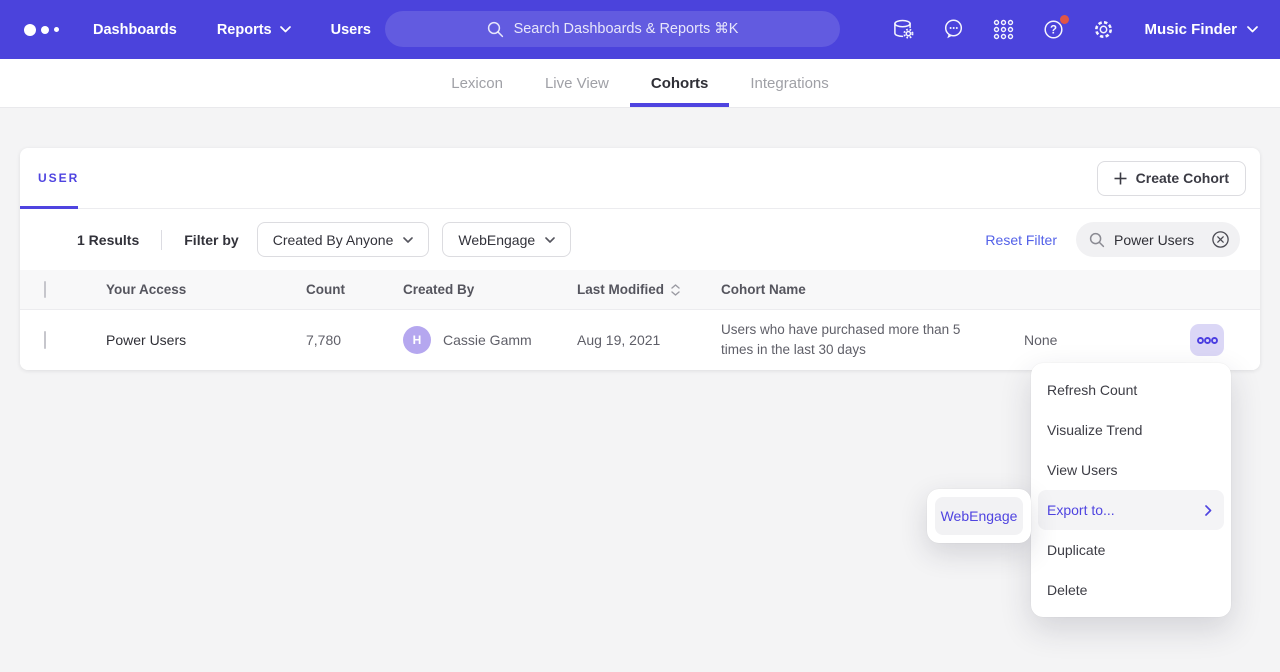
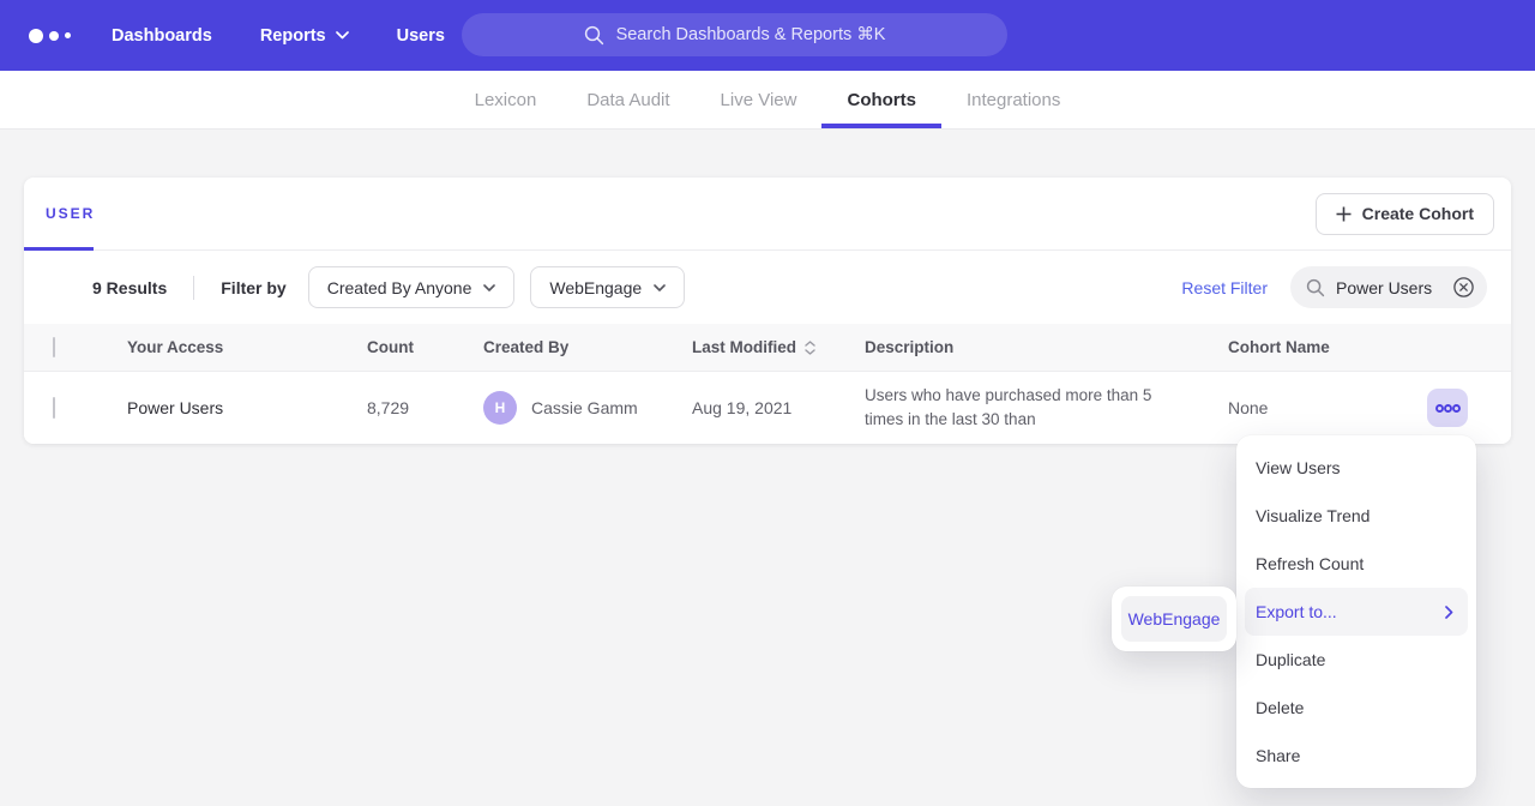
  Dashboards
  Reports
  Users
  Search Dashboards & Reports ⌘K
- ?
- Music Finder
  Lexicon
+ Data Audit
  Live View
  Cohorts
  Integrations
  USER
  Create Cohort
- 1 Results
+ 9 Results
  Filter by
  Created By Anyone
  WebEngage
  Reset Filter
  Power Users
  Your Access
  Count
  Created By
  Last Modified
+ Description
  Cohort Name
  Power Users
- 7,780
+ 8,729
  H
  Cassie Gamm
  Aug 19, 2021
- Users who have purchased more than 5 times in the last 30 days
+ Users who have purchased more than 5 times in the last 30 than
  None
- Refresh Count
+ View Users
  Visualize Trend
- View Users
+ Refresh Count
  Export to...
  Duplicate
  Delete
+ Share
  WebEngage
